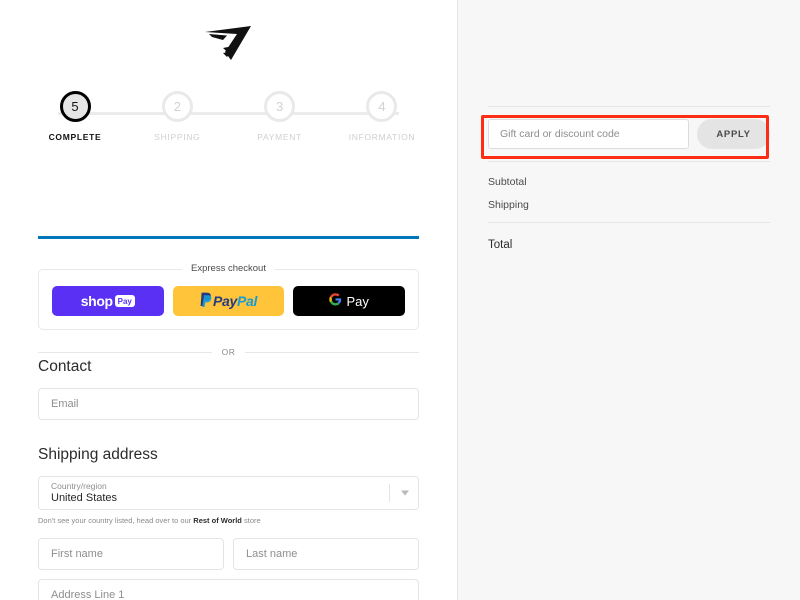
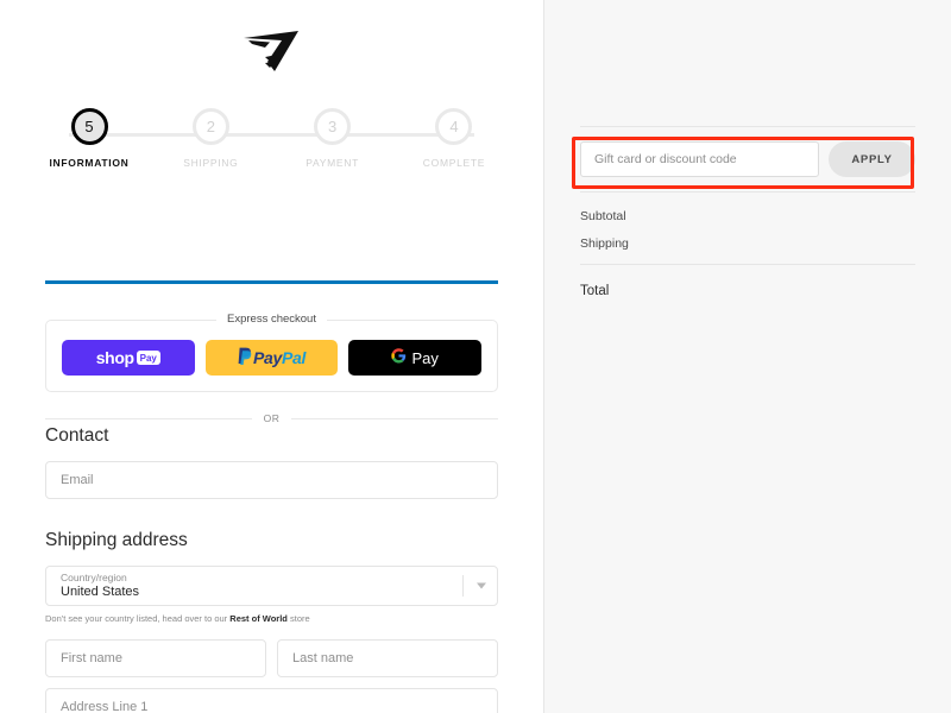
  5
- COMPLETE
+ INFORMATION
  2
  SHIPPING
  3
  PAYMENT
  4
- INFORMATION
+ COMPLETE
  Express checkout
  shop
  Pay
  PayPal
  Pay
  OR
  Contact
  Email
  Shipping address
  Country/region
  United States
  Don't see your country listed, head over to our Rest of World store
  First name
  Last name
  Address Line 1
  Gift card or discount code
  APPLY
  Subtotal
  Shipping
  Total
